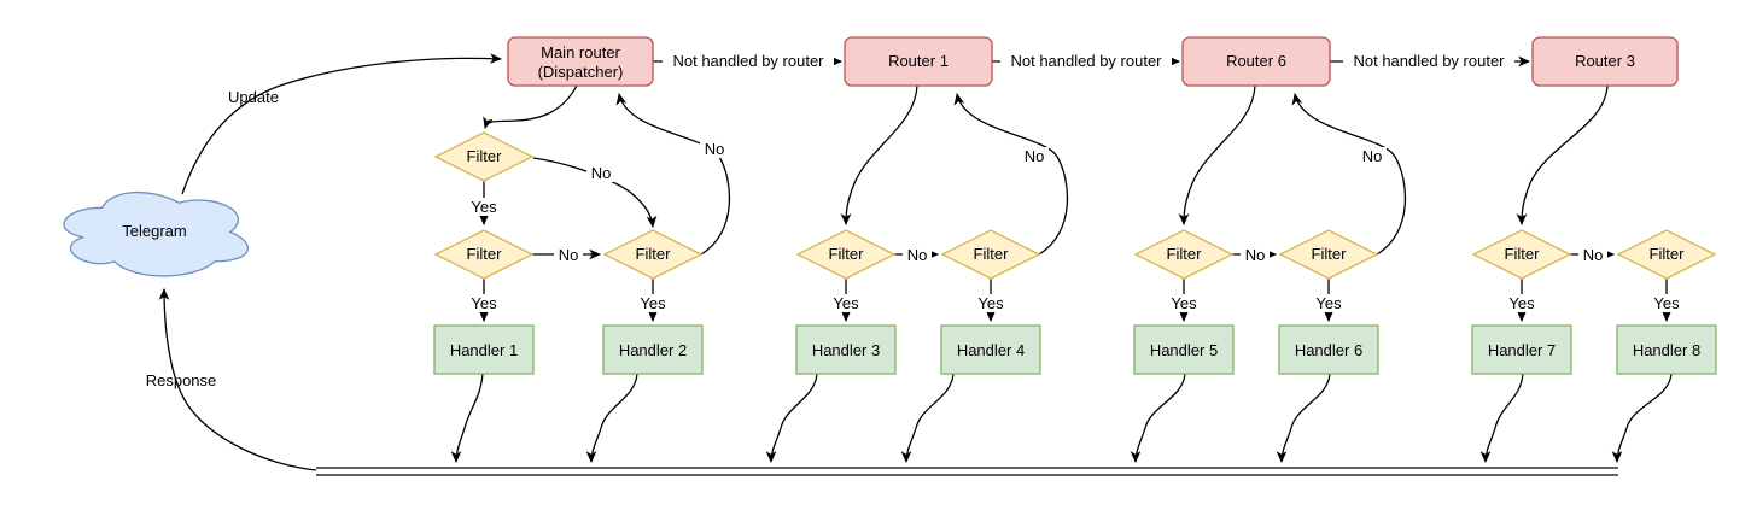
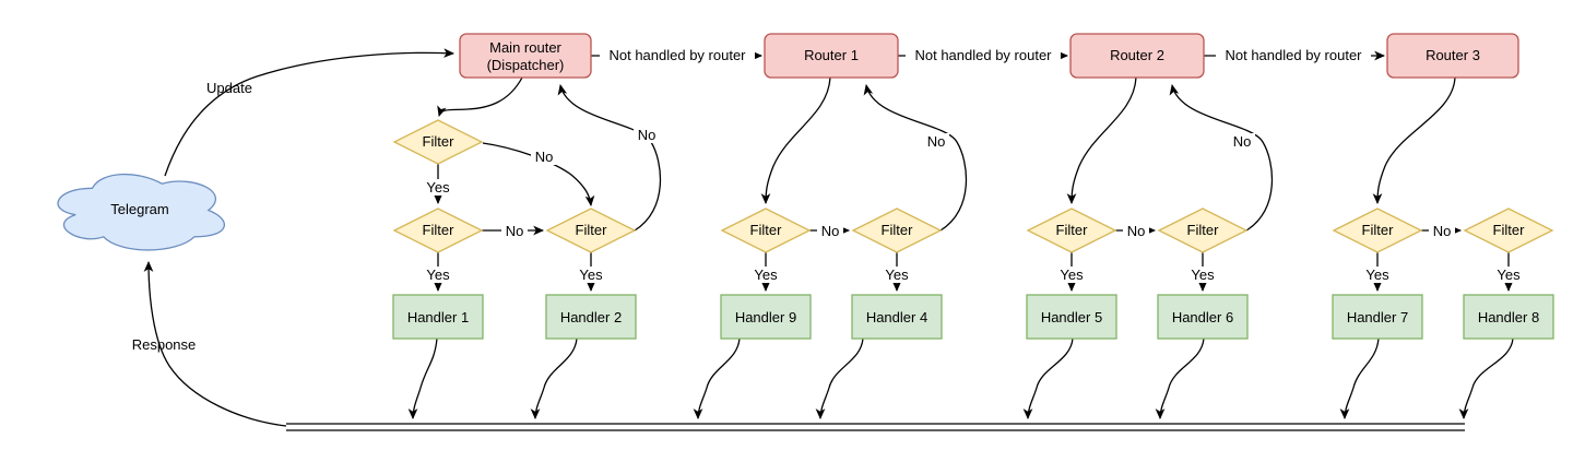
  Telegram
  Main router
  (Dispatcher)
  Router 1
- Router 6
+ Router 2
  Router 3
  Filter
  Filter
  Filter
  Filter
  Filter
  Filter
  Filter
  Filter
  Filter
  Handler 1
  Handler 2
- Handler 3
+ Handler 9
  Handler 4
  Handler 5
  Handler 6
  Handler 7
  Handler 8
  Update
  Response
  Not handled by router
  Not handled by router
  Not handled by router
  Yes
  Yes
  Yes
  Yes
  Yes
  Yes
  Yes
  Yes
  Yes
  No
  No
  No
  No
  No
  No
  No
  No
